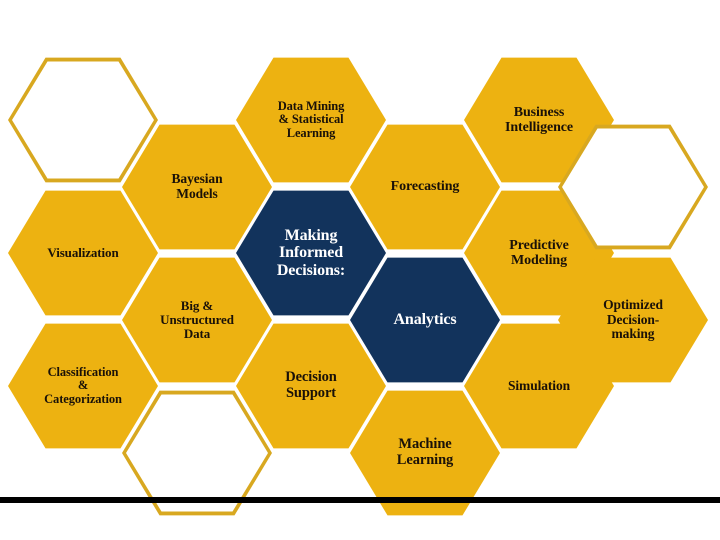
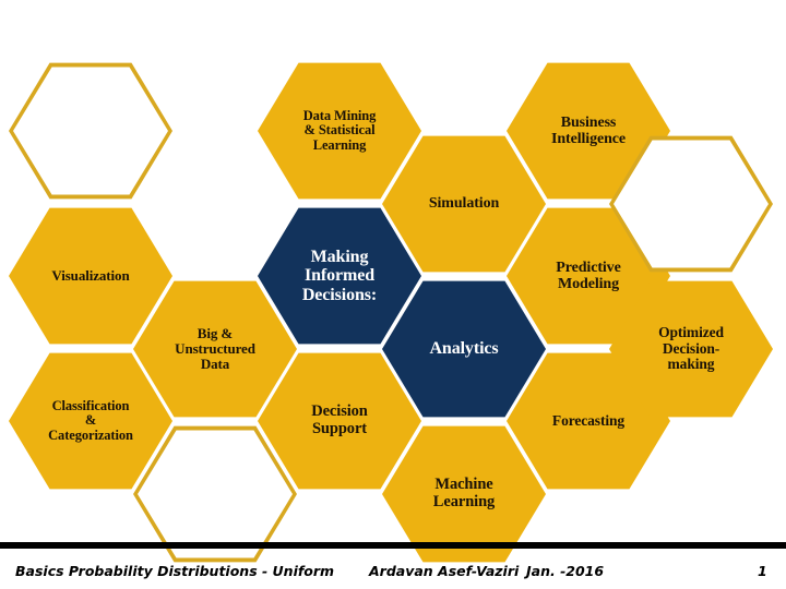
  Visualization
  Classification
  &
  Categorization
- Bayesian
- Models
  Big &
  Unstructured
  Data
  Data Mining
  & Statistical
  Learning
  Making
  Informed
  Decisions:
  Decision
  Support
- Forecasting
+ Simulation
  Analytics
  Machine
  Learning
  Business
  Intelligence
  Predictive
  Modeling
- Simulation
+ Forecasting
  Optimized
  Decision-
  making
+ Basics Probability Distributions - Uniform
+ Ardavan Asef-Vaziri
+ Jan. -2016
+ 1
